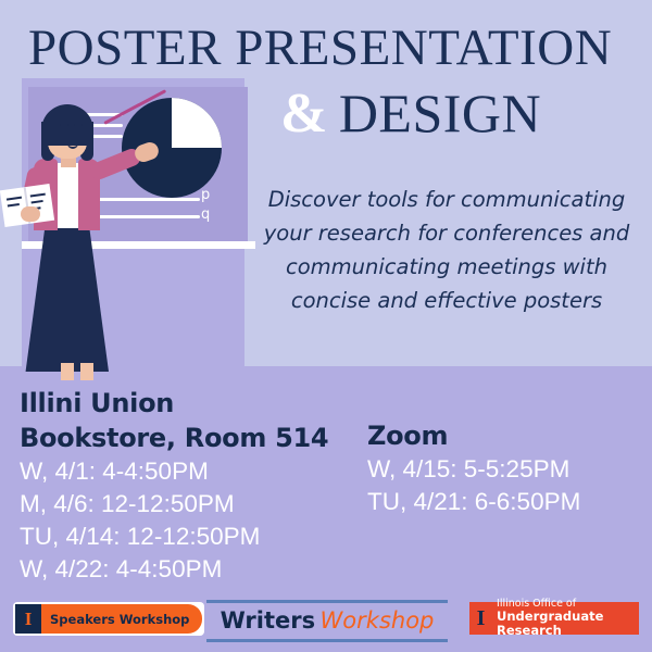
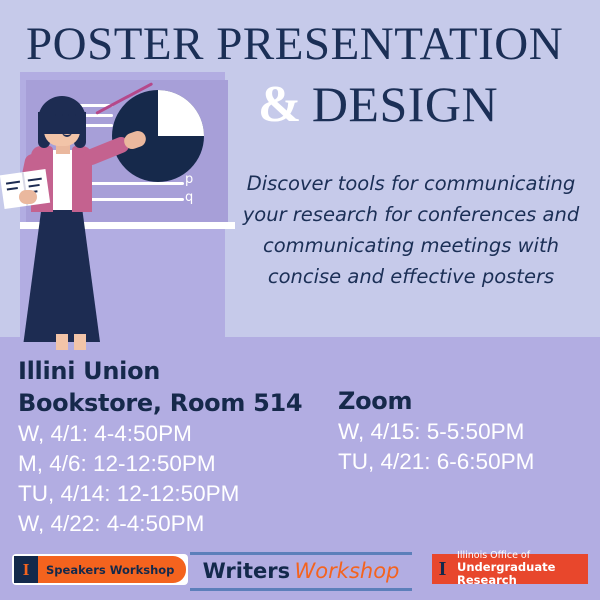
  POSTER PRESENTATION
  & DESIGN
  Discover tools for communicating your research for conferences and communicating meetings with concise and effective posters
  Illini Union
  Bookstore, Room 514
  W, 4/1: 4-4:50PM
  M, 4/6: 12-12:50PM
  TU, 4/14: 12-12:50PM
  W, 4/22: 4-4:50PM
  Zoom
- W, 4/15: 5-5:25PM
+ W, 4/15: 5-5:50PM
  TU, 4/21: 6-6:50PM
  I
  Speakers Workshop
  Writers Workshop
  I
  Illinois Office of
  Undergraduate Research
